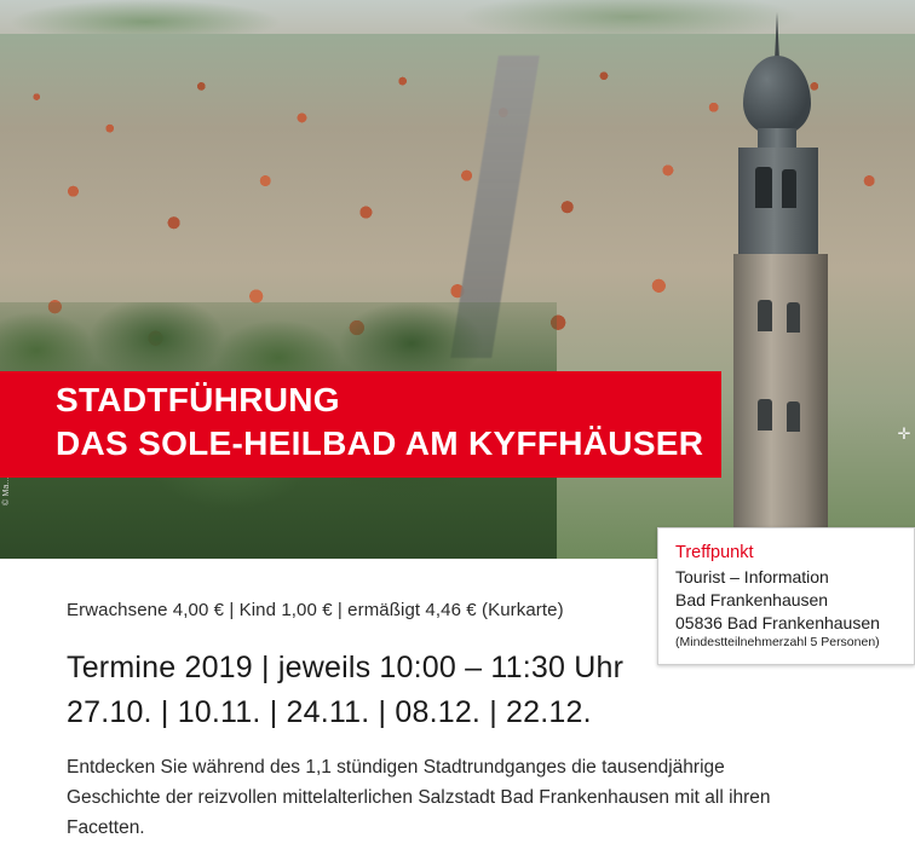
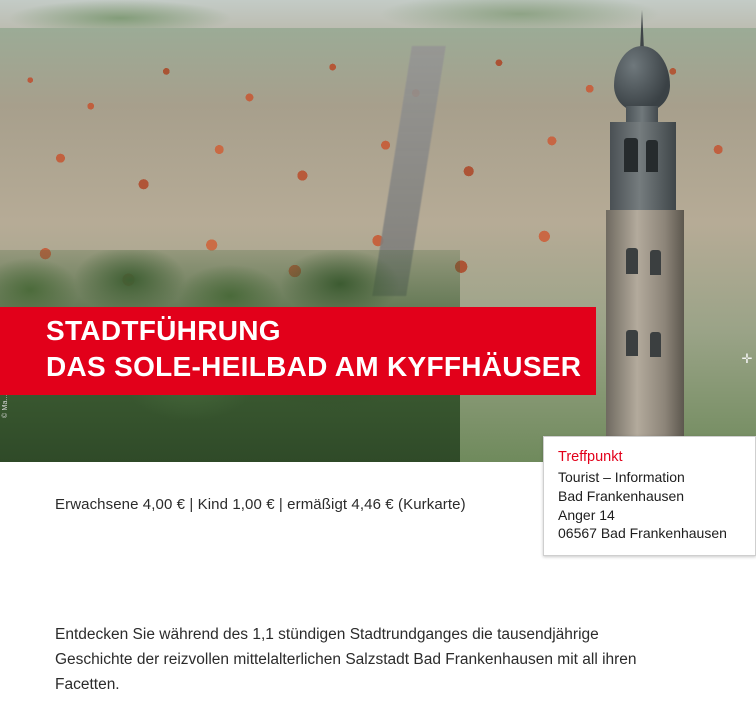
  ✛
  STADTFÜHRUNG
  DAS SOLE-HEILBAD AM KYFFHÄUSER
  Erwachsene 4,00 € | Kind 1,00 € | ermäßigt 4,46 € (Kurkarte)
- Termine 2019 | jeweils 10:00 – 11:30 Uhr
- 27.10. | 10.11. | 24.11. | 08.12. | 22.12.
  Entdecken Sie während des 1,1 stündigen Stadtrundganges die tausendjährige Geschichte der reizvollen mittelalterlichen Salzstadt Bad Frankenhausen mit all ihren Facetten.
  Treffpunkt
  Tourist – Information
  Bad Frankenhausen
+ Anger 14
- 05836 Bad Frankenhausen
+ 06567 Bad Frankenhausen
- (Mindestteilnehmerzahl 5 Personen)
